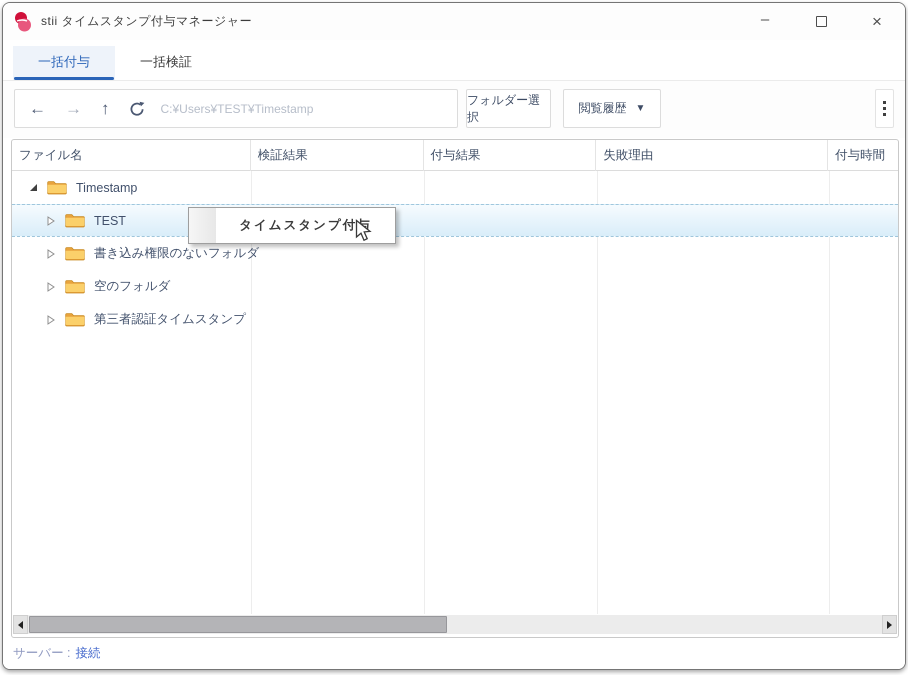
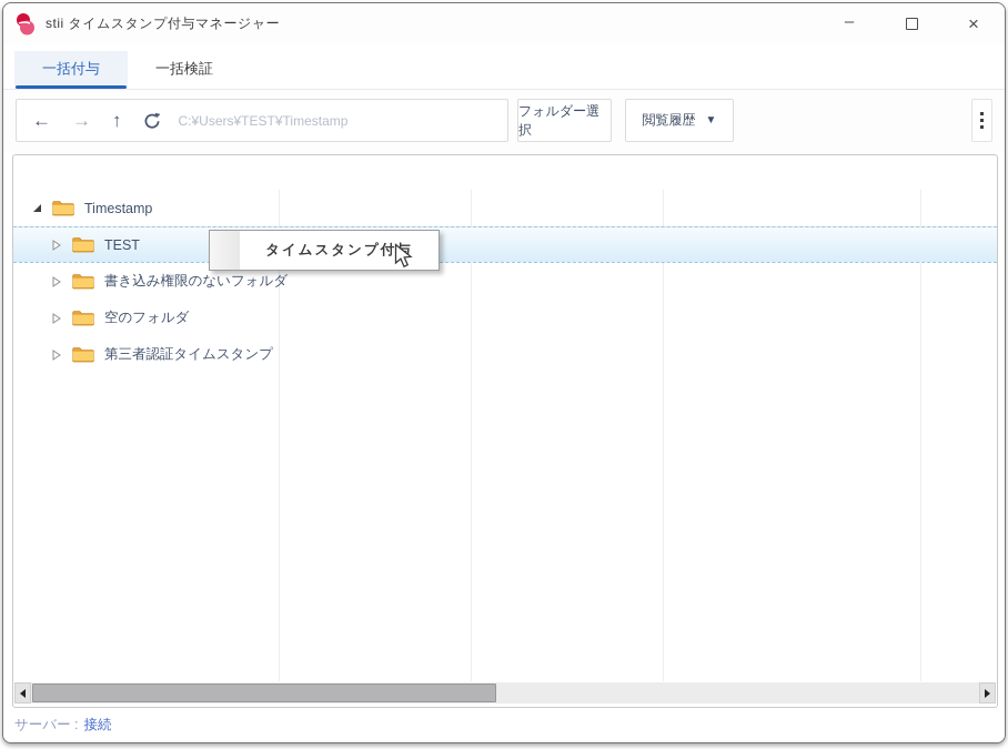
  stii タイムスタンプ付与マネージャー
  –
  ×
  一括付与
  一括検証
  ←
  →
  ↑
  C:¥Users¥TEST¥Timestamp
  フォルダー選択
  閲覧履歴
  ▼
- ファイル名
- 検証結果
- 付与結果
- 失敗理由
- 付与時間
  Timestamp
  TEST
  書き込み権限のないフォルダ
  空のフォルダ
  第三者認証タイムスタンプ
  タイムスタンプ付与
  サーバー :
  接続
